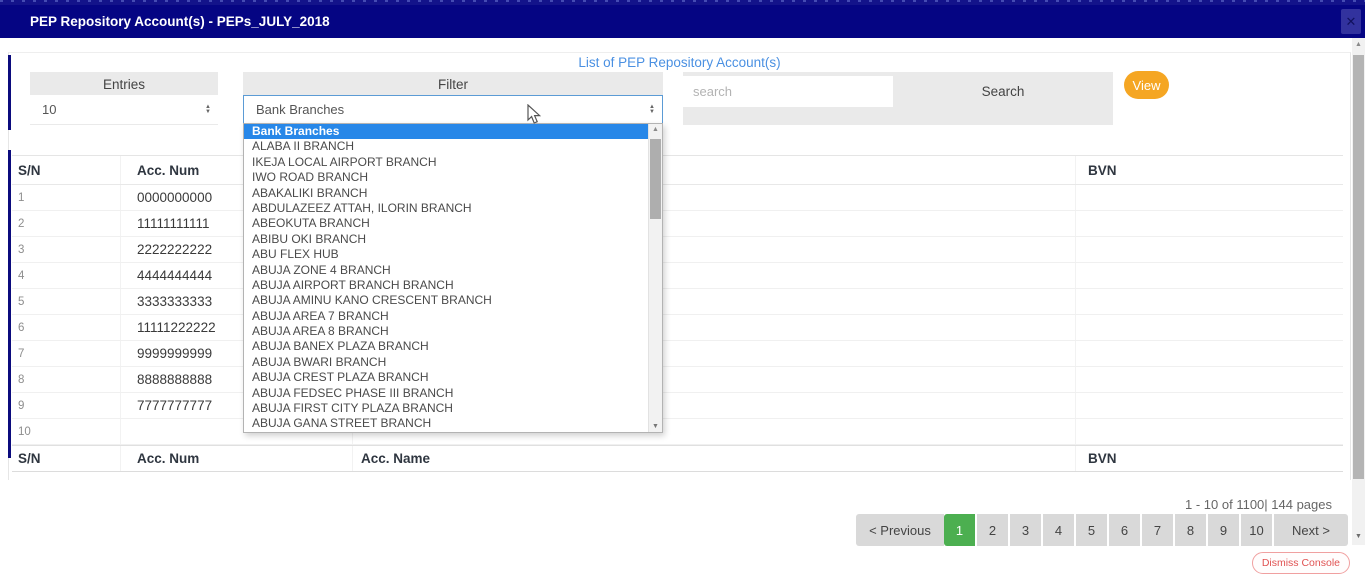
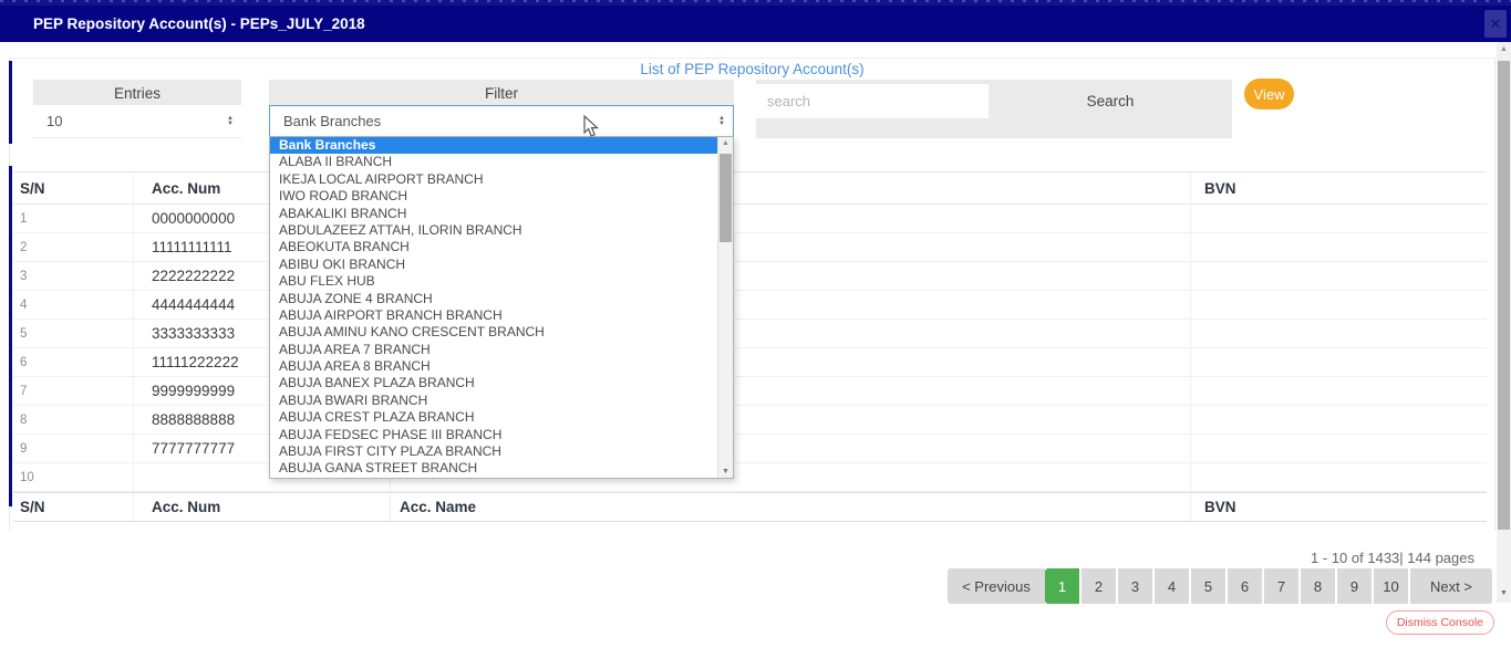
  PEP Repository Account(s) - PEPs_JULY_2018
  ✕
  List of PEP Repository Account(s)
  Entries
  10
  Filter
  Bank Branches
  search
  Search
  View
  S/N
  Acc. Num
  BVN
  1
  0000000000
  2
  11111111111
  3
  2222222222
  4
  4444444444
  5
  3333333333
  6
  11111222222
  7
  9999999999
  8
  8888888888
  9
  7777777777
  10
  S/N
  Acc. Num
  Acc. Name
  BVN
  Bank Branches
  ALABA II BRANCH
  IKEJA LOCAL AIRPORT BRANCH
  IWO ROAD BRANCH
  ABAKALIKI BRANCH
  ABDULAZEEZ ATTAH, ILORIN BRANCH
  ABEOKUTA BRANCH
  ABIBU OKI BRANCH
  ABU FLEX HUB
  ABUJA ZONE 4 BRANCH
  ABUJA AIRPORT BRANCH BRANCH
  ABUJA AMINU KANO CRESCENT BRANCH
  ABUJA AREA 7 BRANCH
  ABUJA AREA 8 BRANCH
  ABUJA BANEX PLAZA BRANCH
  ABUJA BWARI BRANCH
  ABUJA CREST PLAZA BRANCH
  ABUJA FEDSEC PHASE III BRANCH
  ABUJA FIRST CITY PLAZA BRANCH
  ABUJA GANA STREET BRANCH
- 1 - 10 of 1100| 144 pages
+ 1 - 10 of 1433| 144 pages
  < Previous
  1
  2
  3
  4
  5
  6
  7
  8
  9
  10
  Next >
  Dismiss Console
